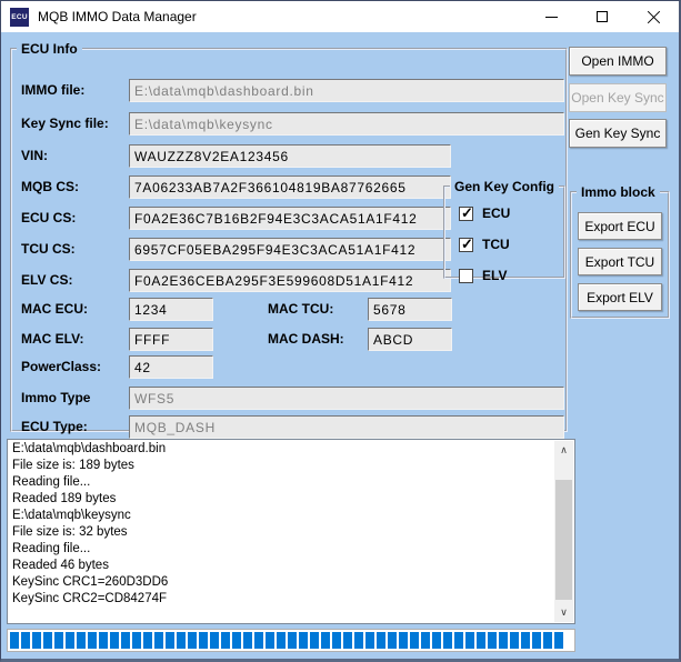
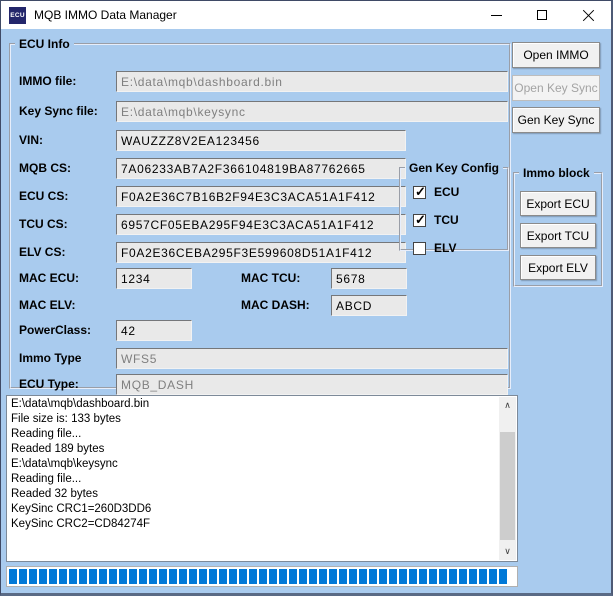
  MQB IMMO Data Manager
  ECU Info
  IMMO file:
  E:\data\mqb\dashboard.bin
  Key Sync file:
  E:\data\mqb\keysync
  VIN:
  WAUZZZ8V2EA123456
  MQB CS:
  7A06233AB7A2F366104819BA87762665
  ECU CS:
  F0A2E36C7B16B2F94E3C3ACA51A1F412
  TCU CS:
  6957CF05EBA295F94E3C3ACA51A1F412
  ELV CS:
  F0A2E36CEBA295F3E599608D51A1F412
  MAC ECU:
  1234
  MAC TCU:
  5678
  MAC ELV:
- FFFF
  MAC DASH:
  ABCD
  PowerClass:
  42
  Immo Type
  WFS5
  ECU Type:
  MQB_DASH
  Gen Key Config
  ECU
  TCU
  ELV
  Open IMMO
  Open Key Sync
  Gen Key Sync
  Immo block
  Export ECU
  Export TCU
  Export ELV
  E:\data\mqb\dashboard.bin
- File size is: 189 bytes
+ File size is: 133 bytes
  Reading file...
  Readed 189 bytes
  E:\data\mqb\keysync
- File size is: 32 bytes
  Reading file...
- Readed 46 bytes
+ Readed 32 bytes
  KeySinc CRC1=260D3DD6
  KeySinc CRC2=CD84274F
  ∧
  ∨
